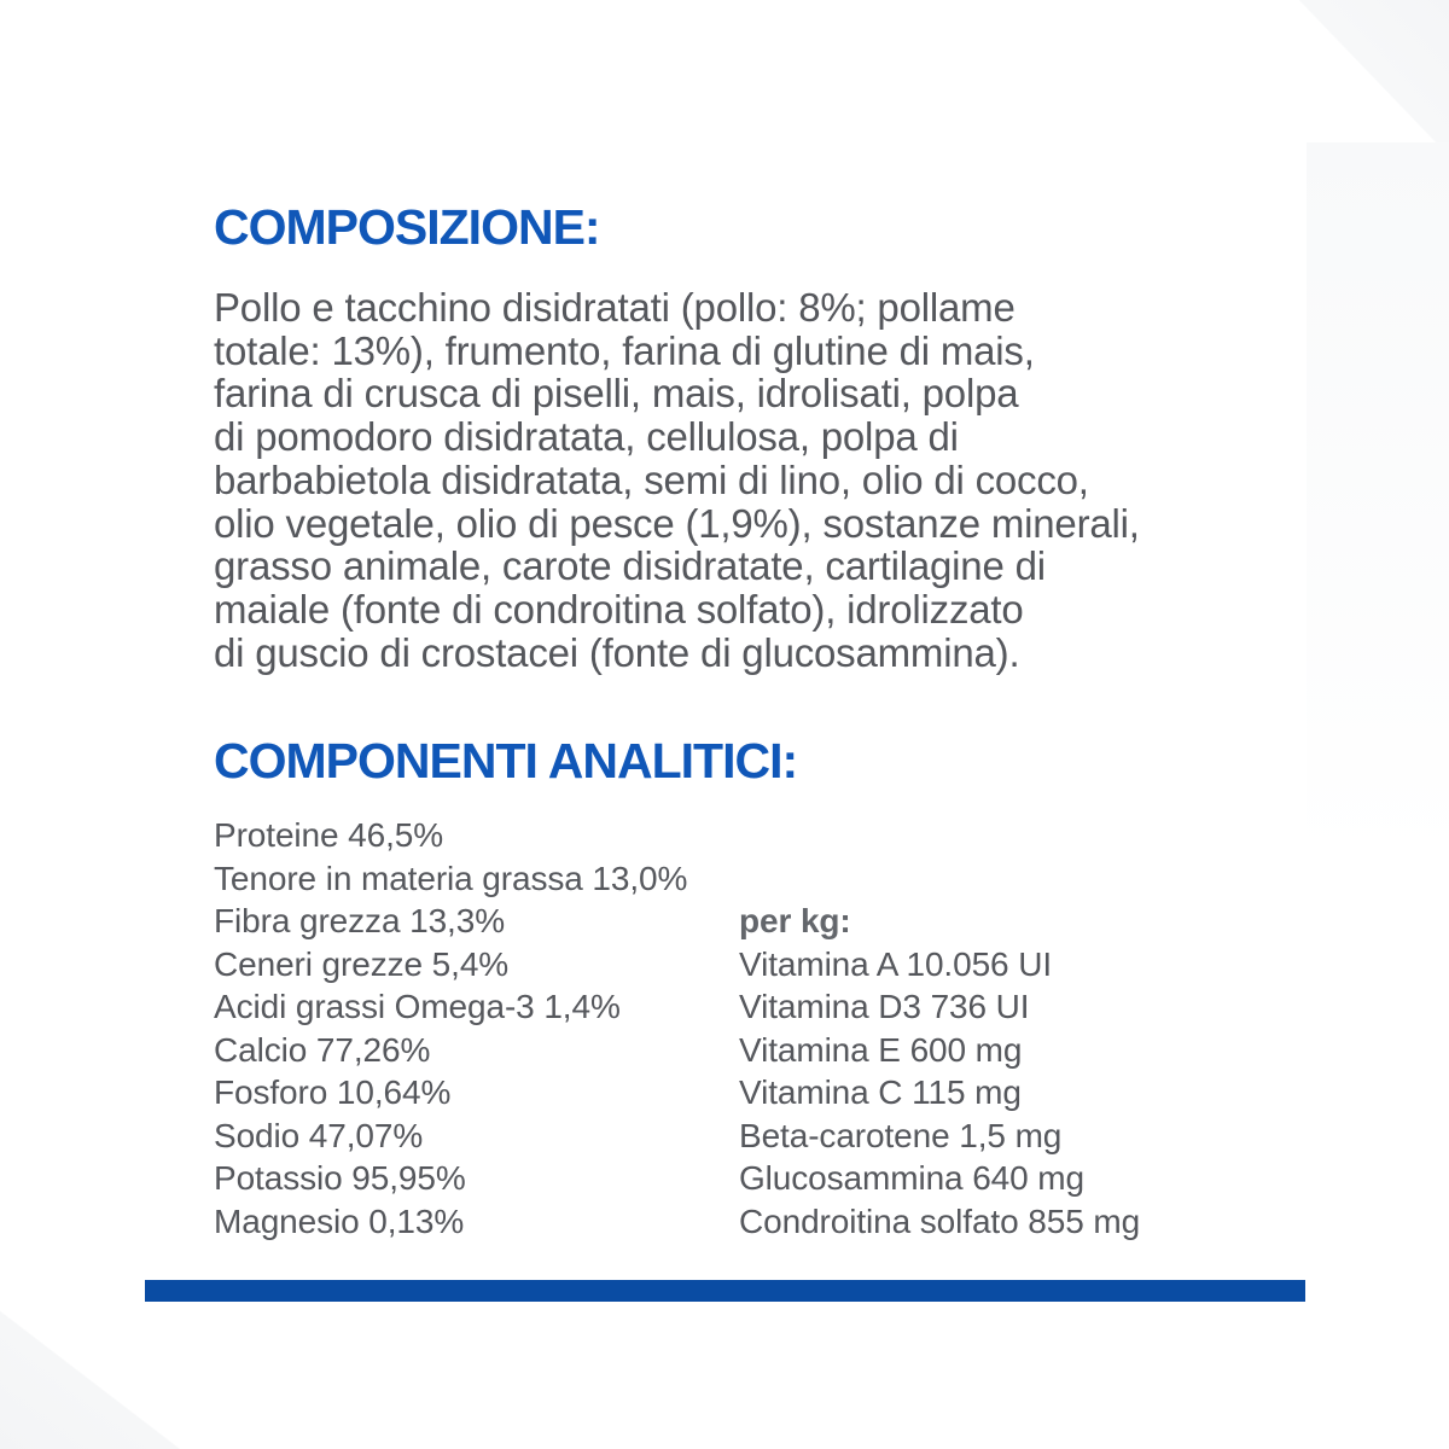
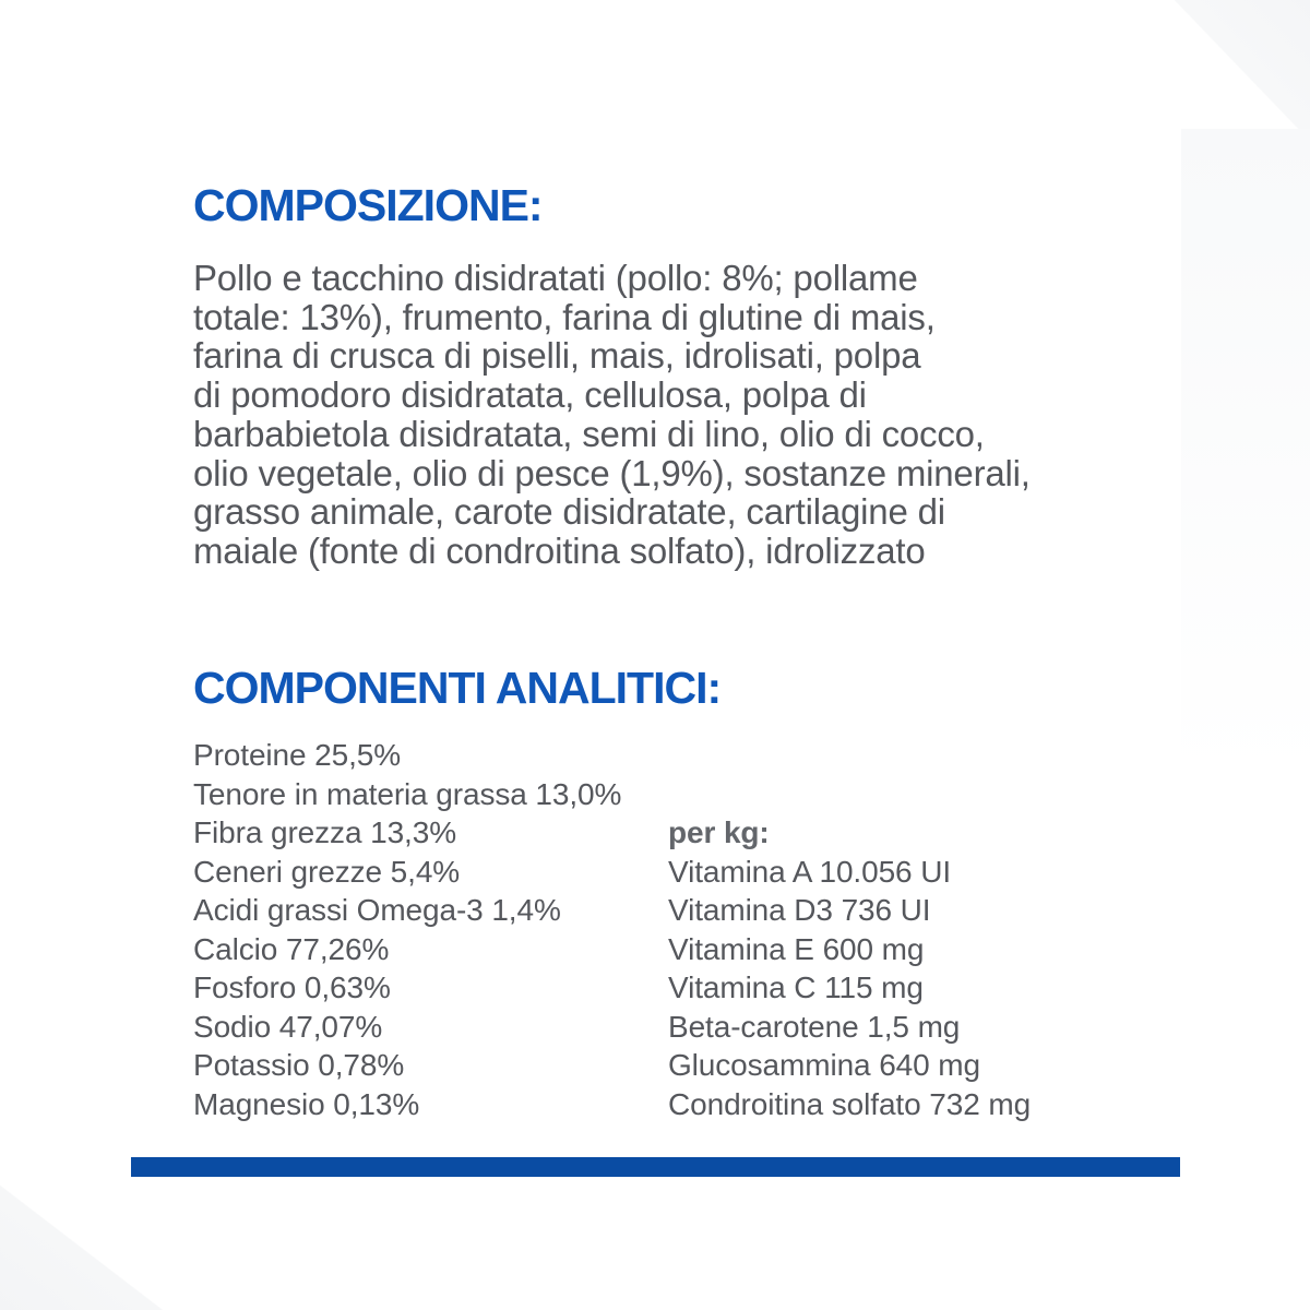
  COMPOSIZIONE:
  Pollo e tacchino disidratati (pollo: 8%; pollame
  totale: 13%), frumento, farina di glutine di mais,
  farina di crusca di piselli, mais, idrolisati, polpa
  di pomodoro disidratata, cellulosa, polpa di
  barbabietola disidratata, semi di lino, olio di cocco,
  olio vegetale, olio di pesce (1,9%), sostanze minerali,
  grasso animale, carote disidratate, cartilagine di
  maiale (fonte di condroitina solfato), idrolizzato
- di guscio di crostacei (fonte di glucosammina).
  COMPONENTI ANALITICI:
- Proteine 46,5%
+ Proteine 25,5%
  Tenore in materia grassa 13,0%
  Fibra grezza 13,3%
  Ceneri grezze 5,4%
  Acidi grassi Omega-3 1,4%
  Calcio 77,26%
- Fosforo 10,64%
+ Fosforo 0,63%
  Sodio 47,07%
- Potassio 95,95%
+ Potassio 0,78%
  Magnesio 0,13%
  per kg:
  Vitamina A 10.056 UI
  Vitamina D3 736 UI
  Vitamina E 600 mg
  Vitamina C 115 mg
  Beta-carotene 1,5 mg
  Glucosammina 640 mg
- Condroitina solfato 855 mg
+ Condroitina solfato 732 mg
